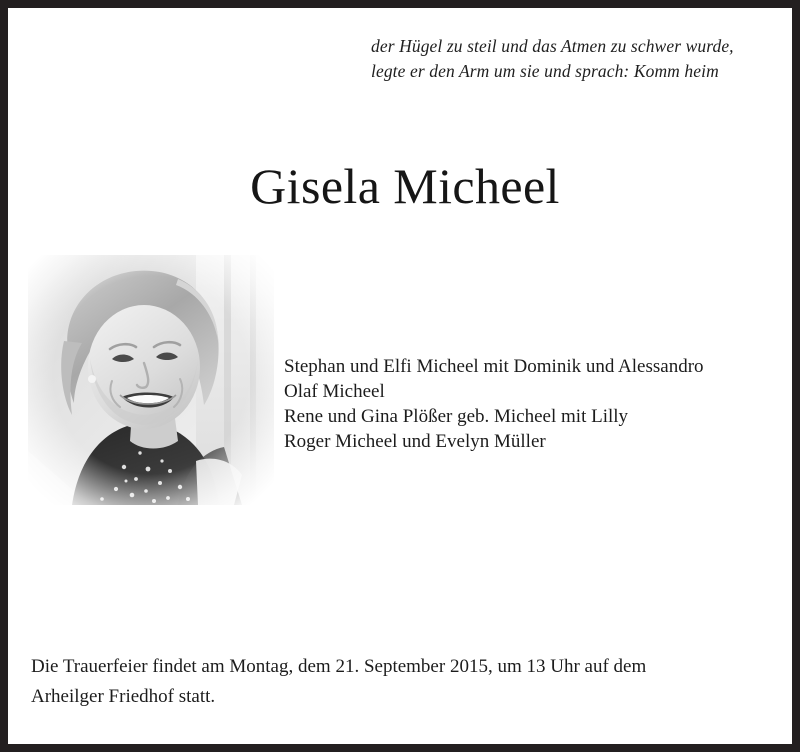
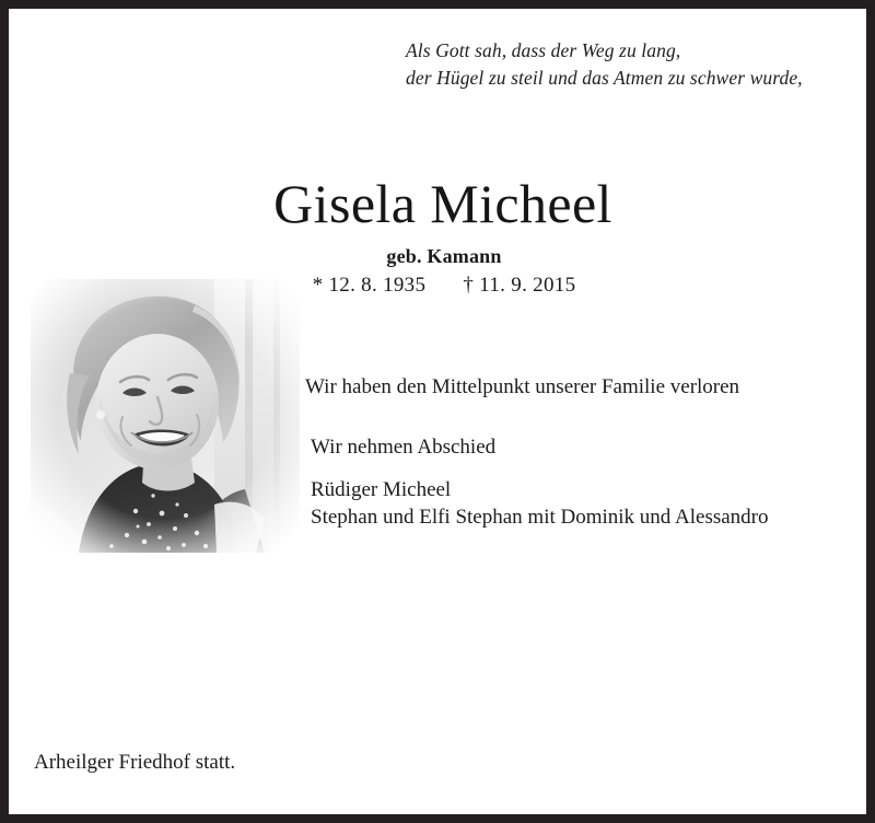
+ Als Gott sah, dass der Weg zu lang,
  der Hügel zu steil und das Atmen zu schwer wurde,
- legte er den Arm um sie und sprach: Komm heim
  Gisela Micheel
+ geb. Kamann
+ * 12. 8. 1935 † 11. 9. 2015
+ Wir haben den Mittelpunkt unserer Familie verloren
+ Wir nehmen Abschied
+ Rüdiger Micheel
- Stephan und Elfi Micheel mit Dominik und Alessandro
+ Stephan und Elfi Stephan mit Dominik und Alessandro
- Olaf Micheel
- Rene und Gina Plößer geb. Micheel mit Lilly
- Roger Micheel und Evelyn Müller
- Die Trauerfeier findet am Montag, dem 21. September 2015, um 13 Uhr auf dem
  Arheilger Friedhof statt.
